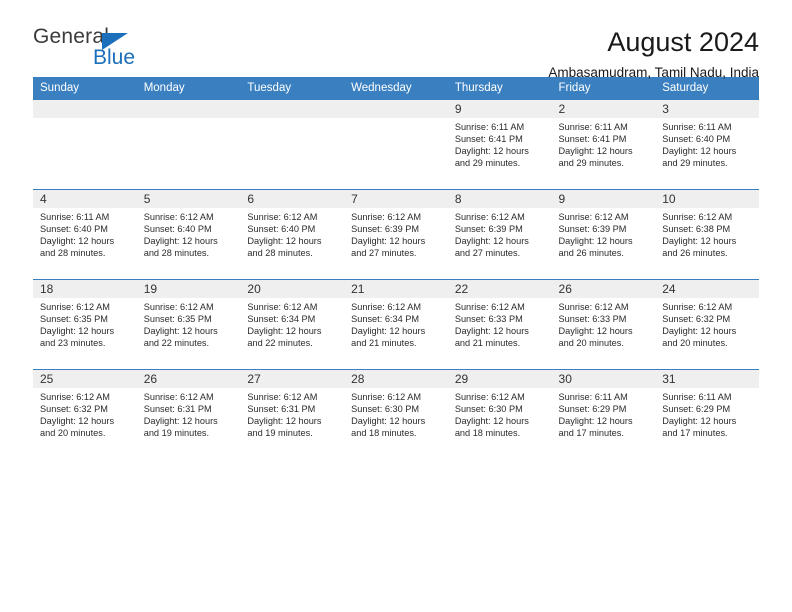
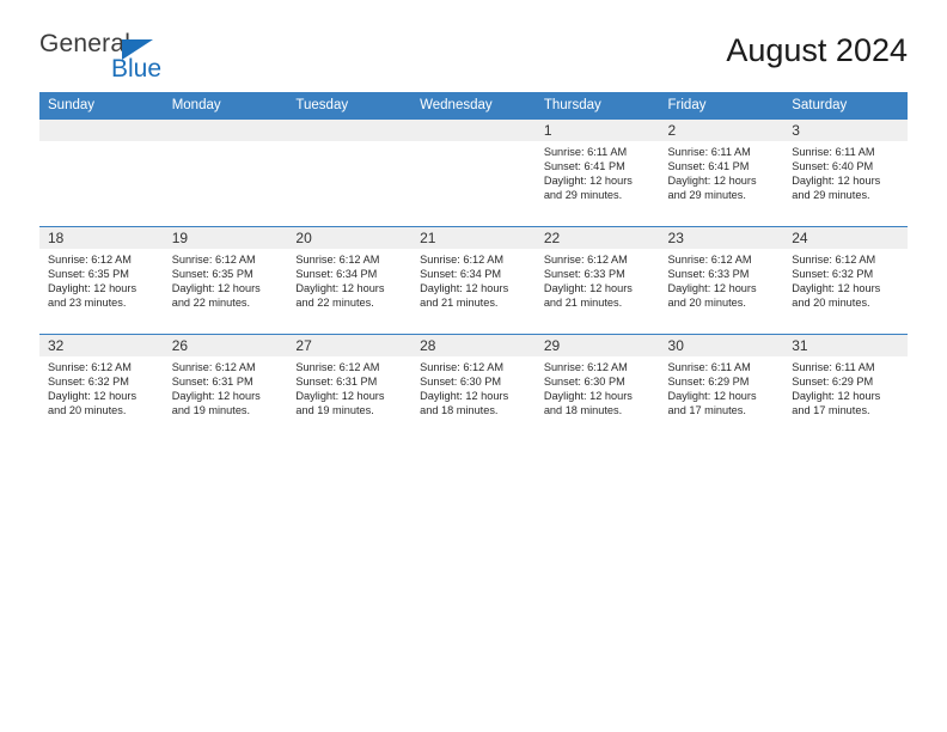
  General
  Blue
  August 2024
- Ambasamudram, Tamil Nadu, India
  Sunday	Monday	Tuesday	Wednesday	Thursday	Friday	Saturday
- 				9Sunrise: 6:11 AMSunset: 6:41 PMDaylight: 12 hoursand 29 minutes.	2Sunrise: 6:11 AMSunset: 6:41 PMDaylight: 12 hoursand 29 minutes.	3Sunrise: 6:11 AMSunset: 6:40 PMDaylight: 12 hoursand 29 minutes.
+ 				1Sunrise: 6:11 AMSunset: 6:41 PMDaylight: 12 hoursand 29 minutes.	2Sunrise: 6:11 AMSunset: 6:41 PMDaylight: 12 hoursand 29 minutes.	3Sunrise: 6:11 AMSunset: 6:40 PMDaylight: 12 hoursand 29 minutes.
- 4Sunrise: 6:11 AMSunset: 6:40 PMDaylight: 12 hoursand 28 minutes.	5Sunrise: 6:12 AMSunset: 6:40 PMDaylight: 12 hoursand 28 minutes.	6Sunrise: 6:12 AMSunset: 6:40 PMDaylight: 12 hoursand 28 minutes.	7Sunrise: 6:12 AMSunset: 6:39 PMDaylight: 12 hoursand 27 minutes.	8Sunrise: 6:12 AMSunset: 6:39 PMDaylight: 12 hoursand 27 minutes.	9Sunrise: 6:12 AMSunset: 6:39 PMDaylight: 12 hoursand 26 minutes.	10Sunrise: 6:12 AMSunset: 6:38 PMDaylight: 12 hoursand 26 minutes.
- 18Sunrise: 6:12 AMSunset: 6:35 PMDaylight: 12 hoursand 23 minutes.	19Sunrise: 6:12 AMSunset: 6:35 PMDaylight: 12 hoursand 22 minutes.	20Sunrise: 6:12 AMSunset: 6:34 PMDaylight: 12 hoursand 22 minutes.	21Sunrise: 6:12 AMSunset: 6:34 PMDaylight: 12 hoursand 21 minutes.	22Sunrise: 6:12 AMSunset: 6:33 PMDaylight: 12 hoursand 21 minutes.	26Sunrise: 6:12 AMSunset: 6:33 PMDaylight: 12 hoursand 20 minutes.	24Sunrise: 6:12 AMSunset: 6:32 PMDaylight: 12 hoursand 20 minutes.
+ 18Sunrise: 6:12 AMSunset: 6:35 PMDaylight: 12 hoursand 23 minutes.	19Sunrise: 6:12 AMSunset: 6:35 PMDaylight: 12 hoursand 22 minutes.	20Sunrise: 6:12 AMSunset: 6:34 PMDaylight: 12 hoursand 22 minutes.	21Sunrise: 6:12 AMSunset: 6:34 PMDaylight: 12 hoursand 21 minutes.	22Sunrise: 6:12 AMSunset: 6:33 PMDaylight: 12 hoursand 21 minutes.	23Sunrise: 6:12 AMSunset: 6:33 PMDaylight: 12 hoursand 20 minutes.	24Sunrise: 6:12 AMSunset: 6:32 PMDaylight: 12 hoursand 20 minutes.
- 25Sunrise: 6:12 AMSunset: 6:32 PMDaylight: 12 hoursand 20 minutes.	26Sunrise: 6:12 AMSunset: 6:31 PMDaylight: 12 hoursand 19 minutes.	27Sunrise: 6:12 AMSunset: 6:31 PMDaylight: 12 hoursand 19 minutes.	28Sunrise: 6:12 AMSunset: 6:30 PMDaylight: 12 hoursand 18 minutes.	29Sunrise: 6:12 AMSunset: 6:30 PMDaylight: 12 hoursand 18 minutes.	30Sunrise: 6:11 AMSunset: 6:29 PMDaylight: 12 hoursand 17 minutes.	31Sunrise: 6:11 AMSunset: 6:29 PMDaylight: 12 hoursand 17 minutes.
+ 32Sunrise: 6:12 AMSunset: 6:32 PMDaylight: 12 hoursand 20 minutes.	26Sunrise: 6:12 AMSunset: 6:31 PMDaylight: 12 hoursand 19 minutes.	27Sunrise: 6:12 AMSunset: 6:31 PMDaylight: 12 hoursand 19 minutes.	28Sunrise: 6:12 AMSunset: 6:30 PMDaylight: 12 hoursand 18 minutes.	29Sunrise: 6:12 AMSunset: 6:30 PMDaylight: 12 hoursand 18 minutes.	30Sunrise: 6:11 AMSunset: 6:29 PMDaylight: 12 hoursand 17 minutes.	31Sunrise: 6:11 AMSunset: 6:29 PMDaylight: 12 hoursand 17 minutes.
